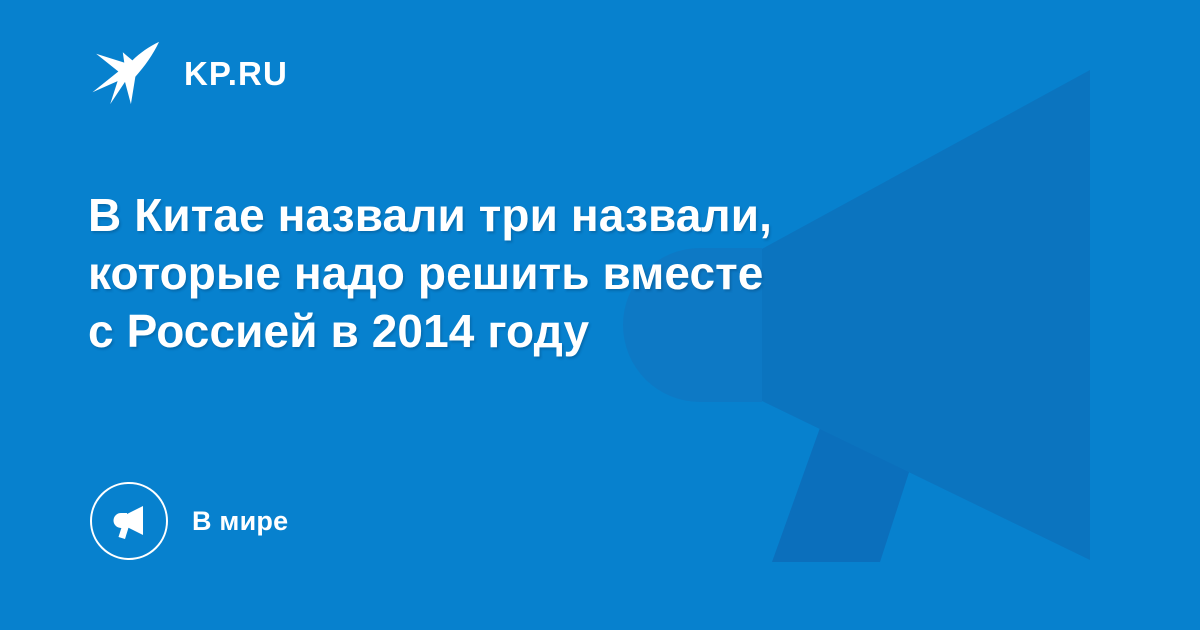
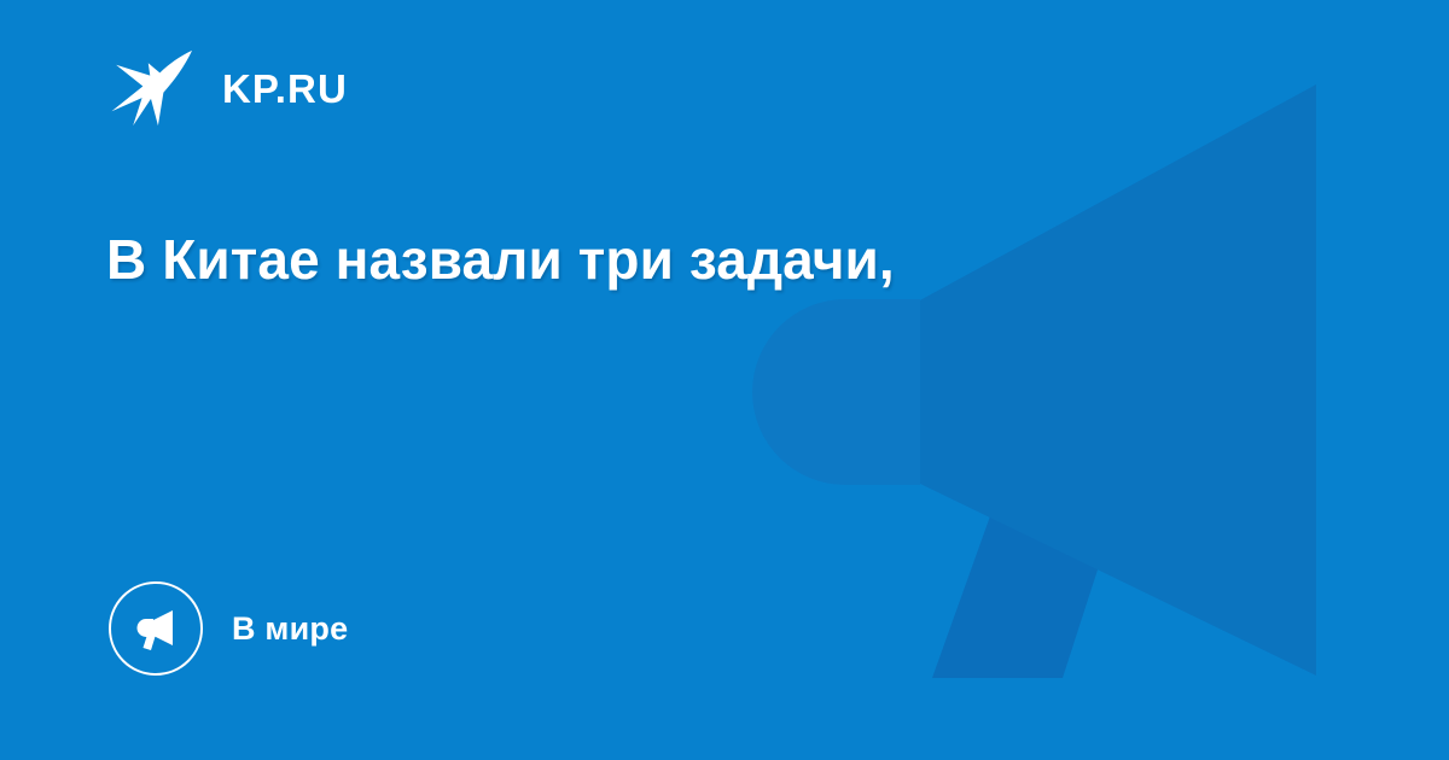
  KP.RU
- В Китае назвали три назвали,
+ В Китае назвали три задачи,
- которые надо решить вместе
- с Россией в 2014 году
  В мире
